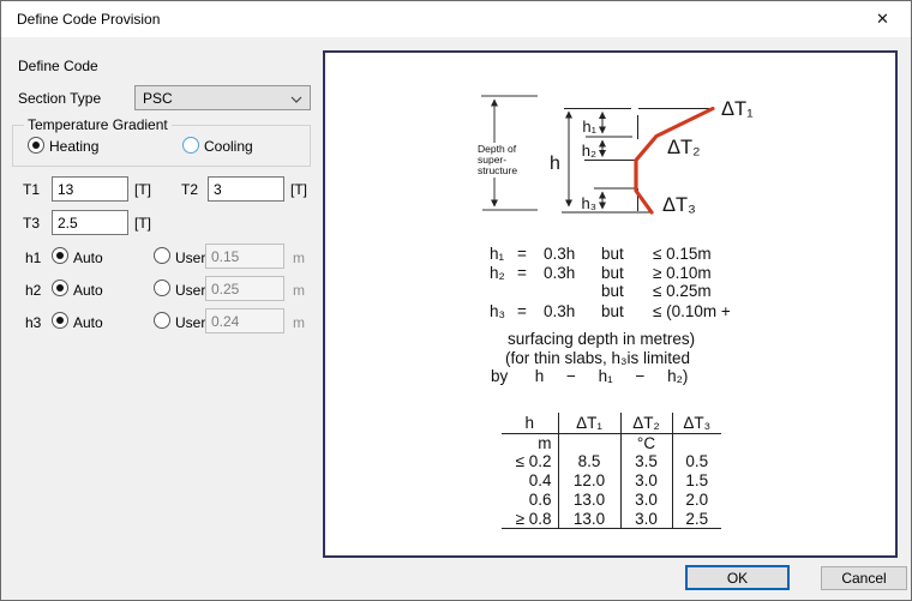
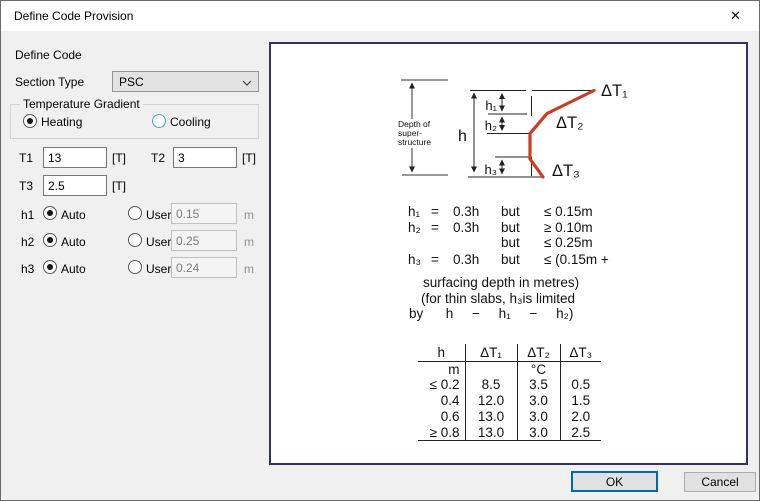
  Define Code Provision
  ✕
  Define Code
  Section Type
  PSC
  Temperature Gradient
  Heating
  Cooling
  T1
  13
  [T]
  T2
  3
  [T]
  T3
  2.5
  [T]
  h1
  Auto
  User
  0.15
  m
  h2
  Auto
  User
  0.25
  m
  h3
  Auto
  User
  0.24
  m
  Depth of
  super-
  structure
  h
  h₁
  h₂
  h₃
  ΔT₁
  ΔT₂
  ΔT₃
  h₁
  =
  0.3h
  but
  ≤ 0.15m
  h₂
  =
  0.3h
  but
  ≥ 0.10m
  but
  ≤ 0.25m
  h₃
  =
  0.3h
  but
- ≤ (0.10m +
+ ≤ (0.15m +
  surfacing depth in metres)
  (for thin slabs, h₃is limited
  by h − h₁ − h₂)
  h	ΔT₁	ΔT₂	ΔT₃
  m		°C
  ≤ 0.2	8.5	3.5	0.5
  0.4	12.0	3.0	1.5
  0.6	13.0	3.0	2.0
  ≥ 0.8	13.0	3.0	2.5
  OK
  Cancel
